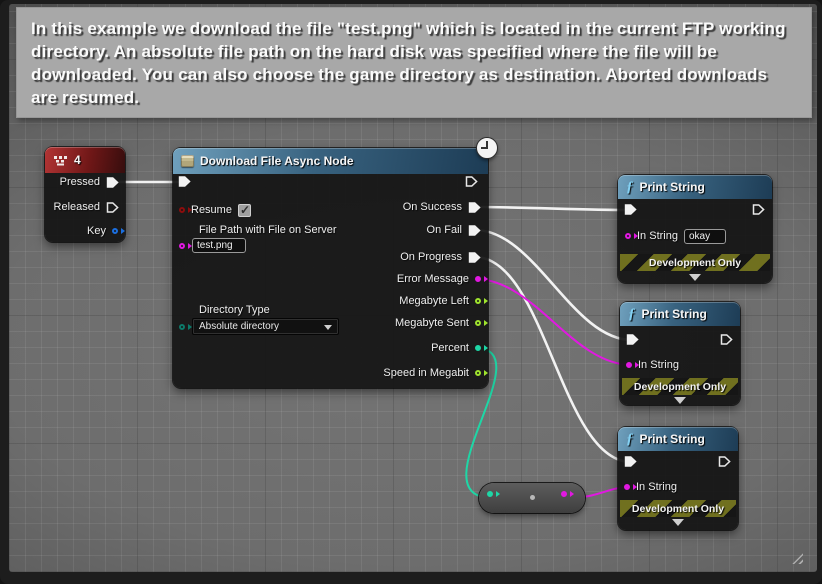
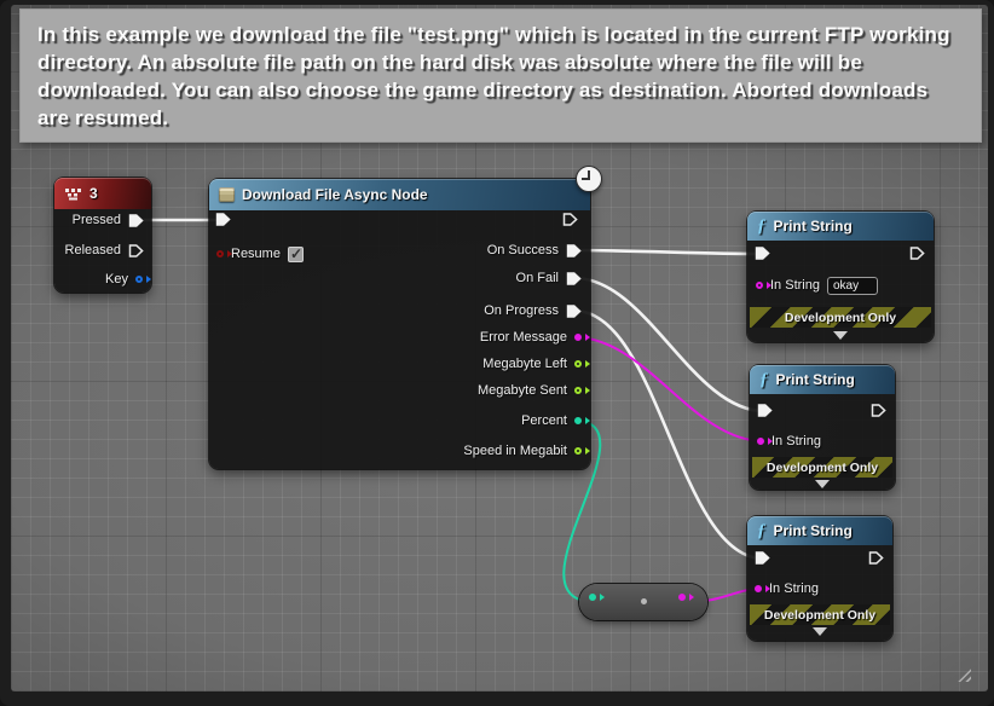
- In this example we download the file "test.png" which is located in the current FTP working directory. An absolute file path on the hard disk was specified where the file will be downloaded. You can also choose the game directory as destination. Aborted downloads are resumed.
+ In this example we download the file "test.png" which is located in the current FTP working directory. An absolute file path on the hard disk was absolute where the file will be downloaded. You can also choose the game directory as destination. Aborted downloads are resumed.
- 4
+ 3
  Pressed
  Released
  Key
  Download File Async Node
  Resume
- File Path with File on Server
- test.png
- Directory Type
- Absolute directory
  On Success
  On Fail
  On Progress
  Error Message
  Megabyte Left
  Megabyte Sent
  Percent
  Speed in Megabit
  ƒ
  Print String
  In String
  okay
  Development Only
  ƒ
  Print String
  In String
  Development Only
  ƒ
  Print String
  In String
  Development Only
